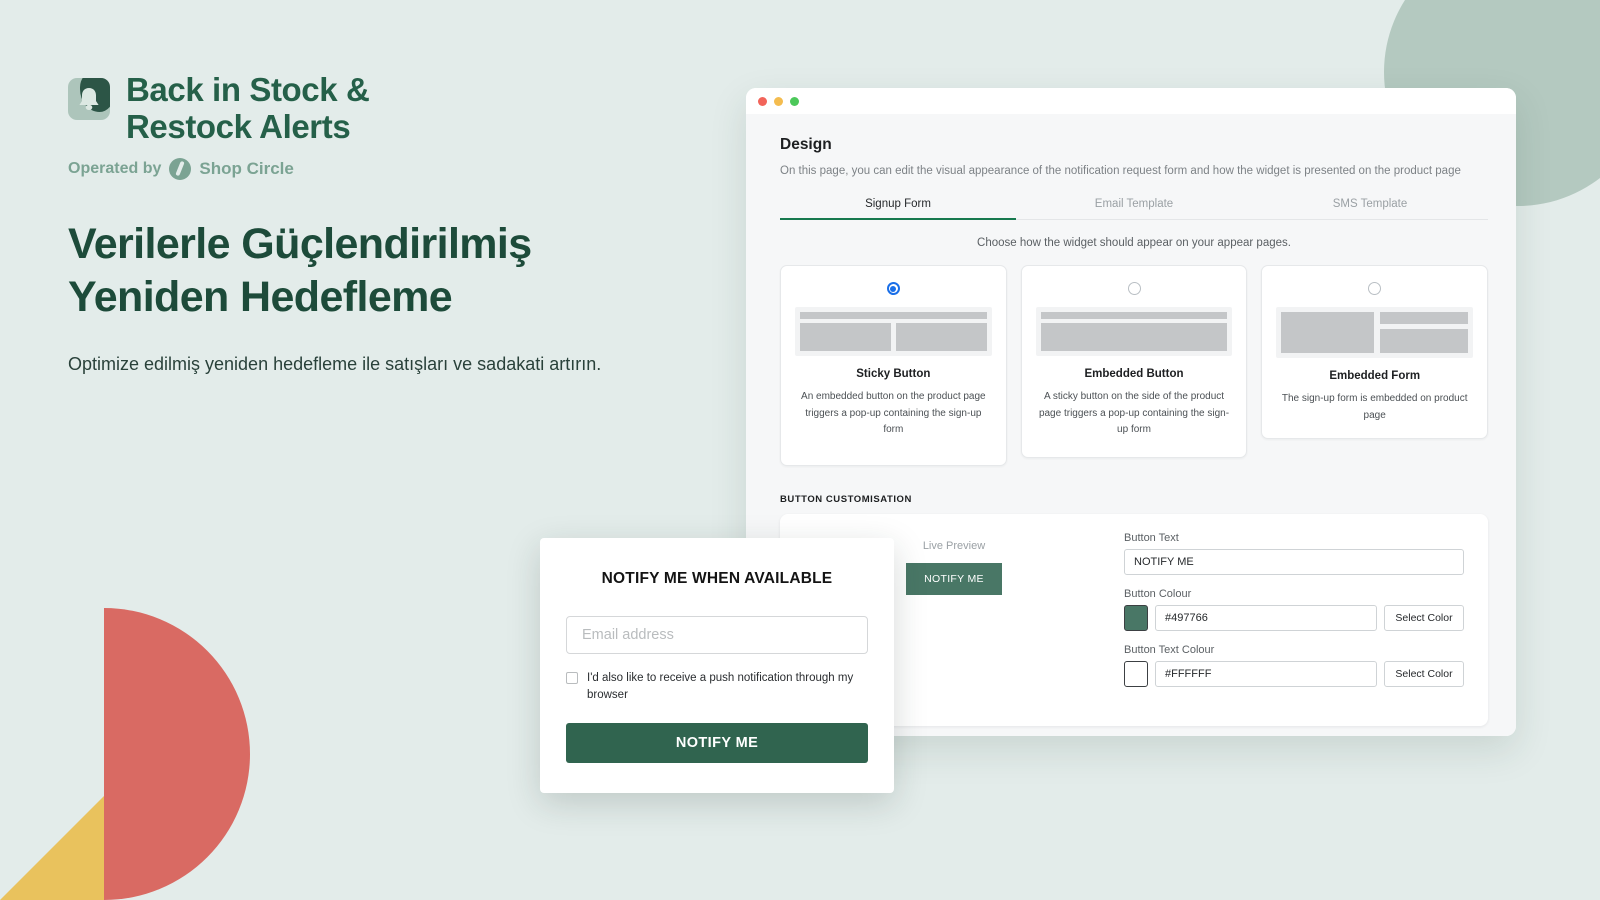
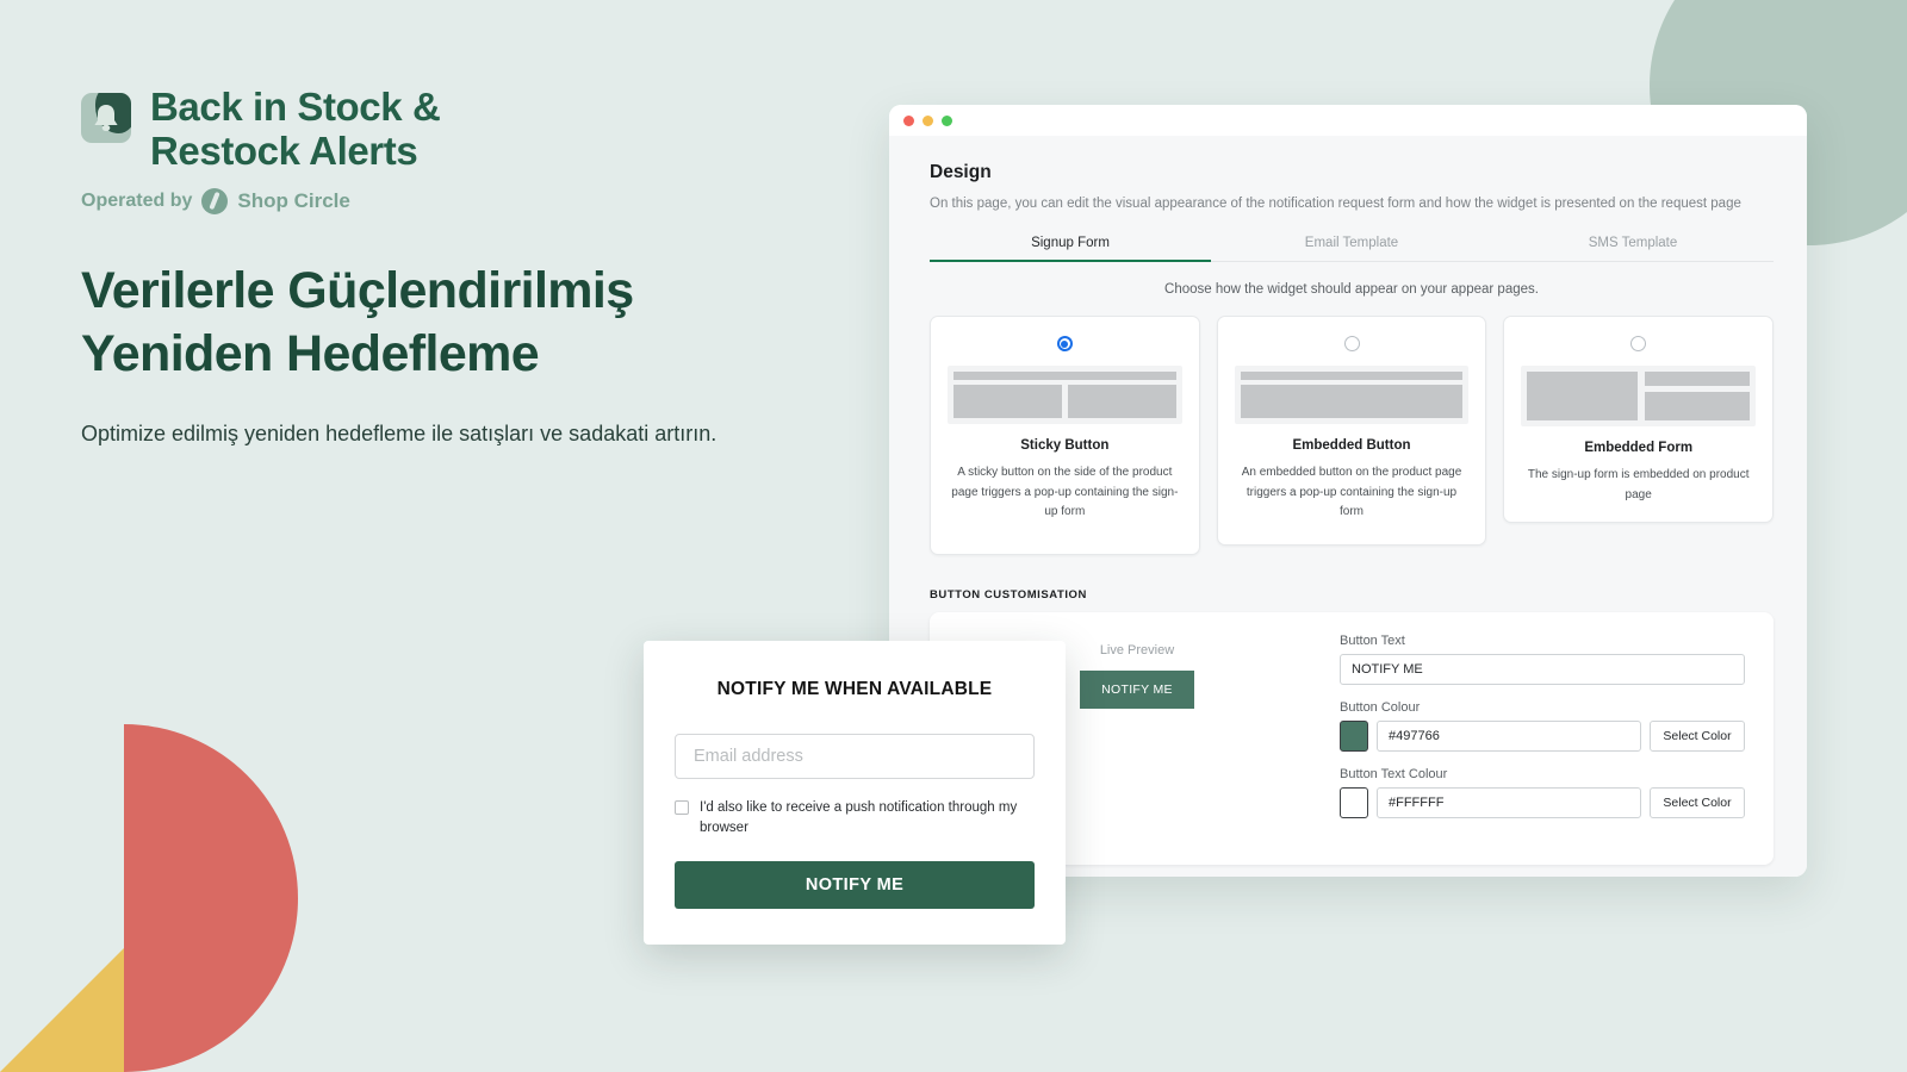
  Back in Stock &
  Restock Alerts
  Operated by
  Shop Circle
  Verilerle Güçlendirilmiş
  Yeniden Hedefleme
  Optimize edilmiş yeniden hedefleme ile satışları ve sadakati artırın.
  Design
- On this page, you can edit the visual appearance of the notification request form and how the widget is presented on the product page
+ On this page, you can edit the visual appearance of the notification request form and how the widget is presented on the request page
  Signup Form
  Email Template
  SMS Template
  Choose how the widget should appear on your appear pages.
  Sticky Button
- An embedded button on the product page triggers a pop-up containing the sign-up form
+ A sticky button on the side of the product page triggers a pop-up containing the sign-up form
  Embedded Button
- A sticky button on the side of the product page triggers a pop-up containing the sign-up form
+ An embedded button on the product page triggers a pop-up containing the sign-up form
  Embedded Form
  The sign-up form is embedded on product page
  BUTTON CUSTOMISATION
  Live Preview
  NOTIFY ME
  Button Text
  NOTIFY ME
  Button Colour
  #497766
  Select Color
  Button Text Colour
  #FFFFFF
  Select Color
  NOTIFY ME WHEN AVAILABLE
  Email address
  I'd also like to receive a push notification through my browser
  NOTIFY ME
